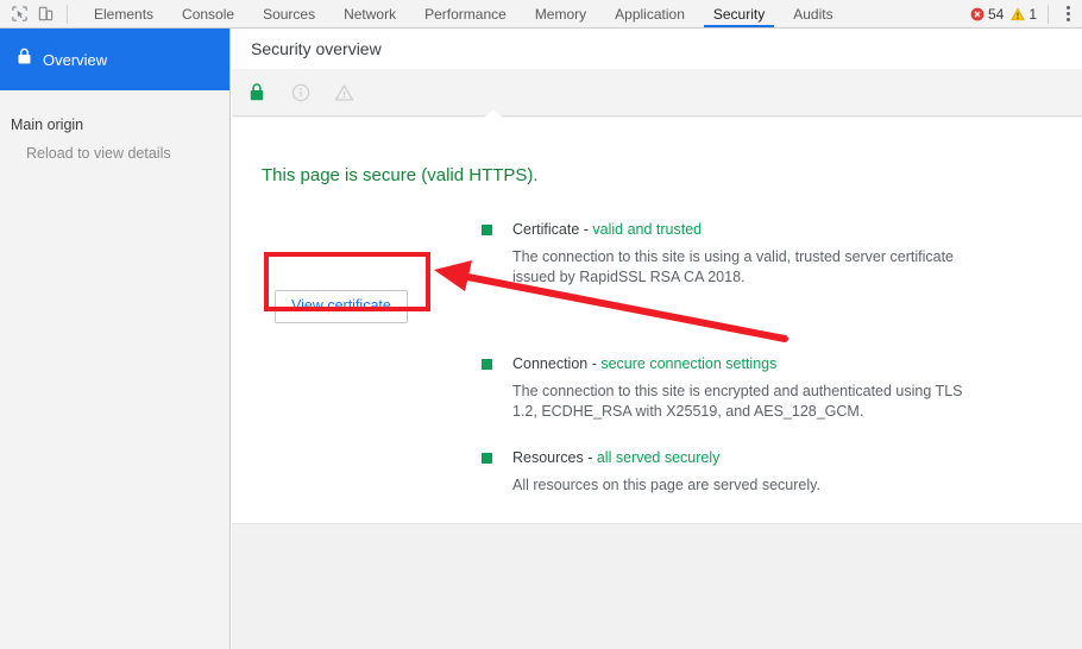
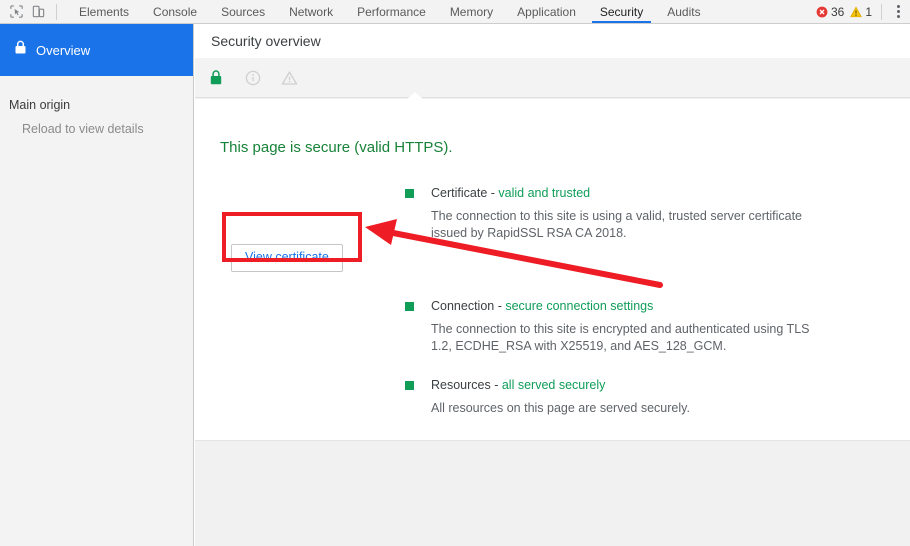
  Elements
  Console
  Sources
  Network
  Performance
  Memory
  Application
  Security
  Audits
- 54
+ 36
  1
  Overview
  Main origin
  Reload to view details
  Security overview
  This page is secure (valid HTTPS).
  Certificate - valid and trusted
  The connection to this site is using a valid, trusted server certificate issued by RapidSSL RSA CA 2018.
  View certificate
  Connection - secure connection settings
  The connection to this site is encrypted and authenticated using TLS 1.2, ECDHE_RSA with X25519, and AES_128_GCM.
  Resources - all served securely
  All resources on this page are served securely.
